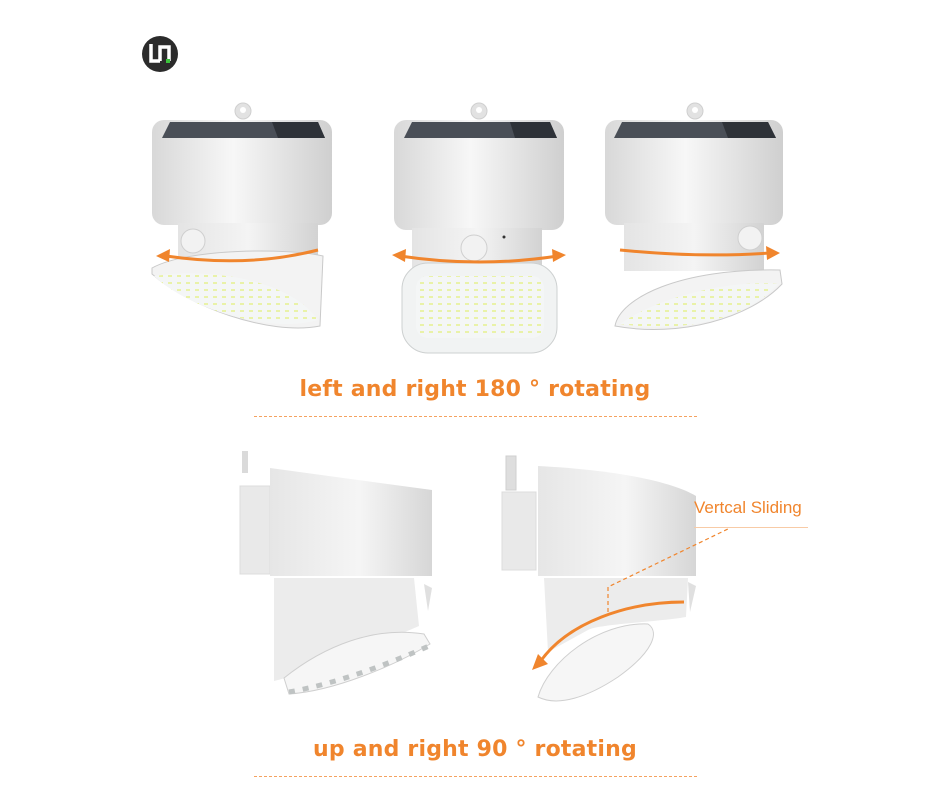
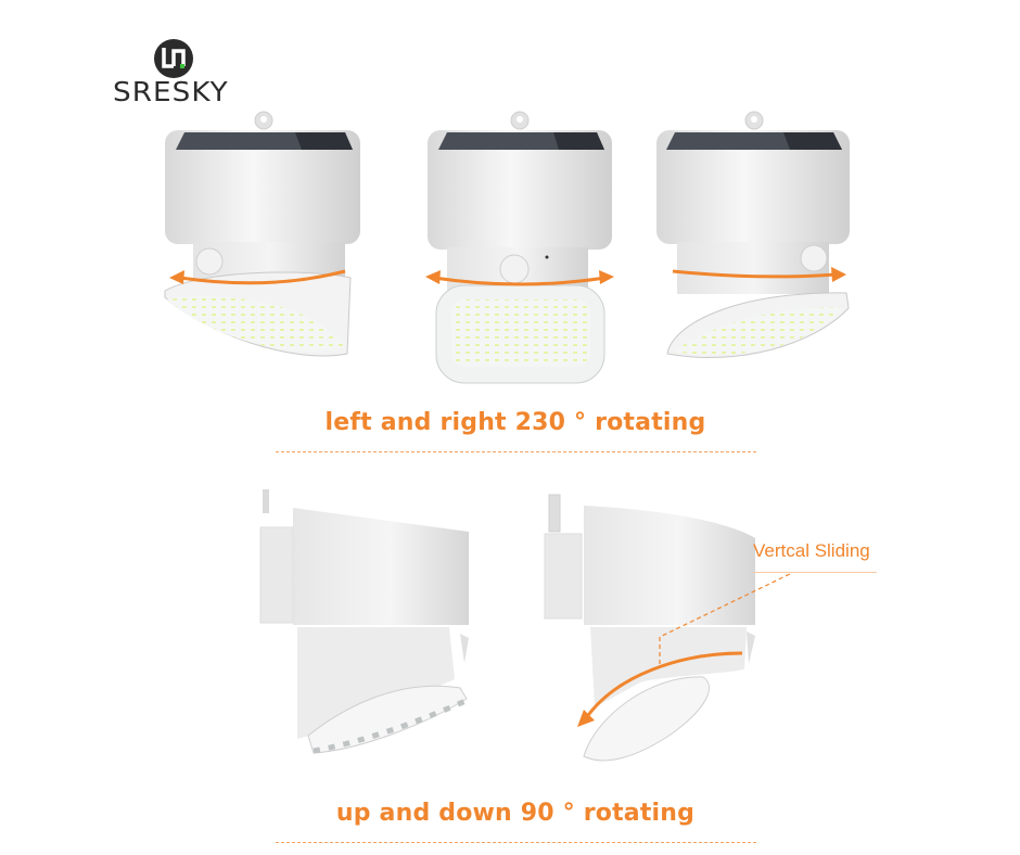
+ SRESKY
- left and right 180 ° rotating
+ left and right 230 ° rotating
  Vertcal Sliding
- up and right 90 ° rotating
+ up and down 90 ° rotating
